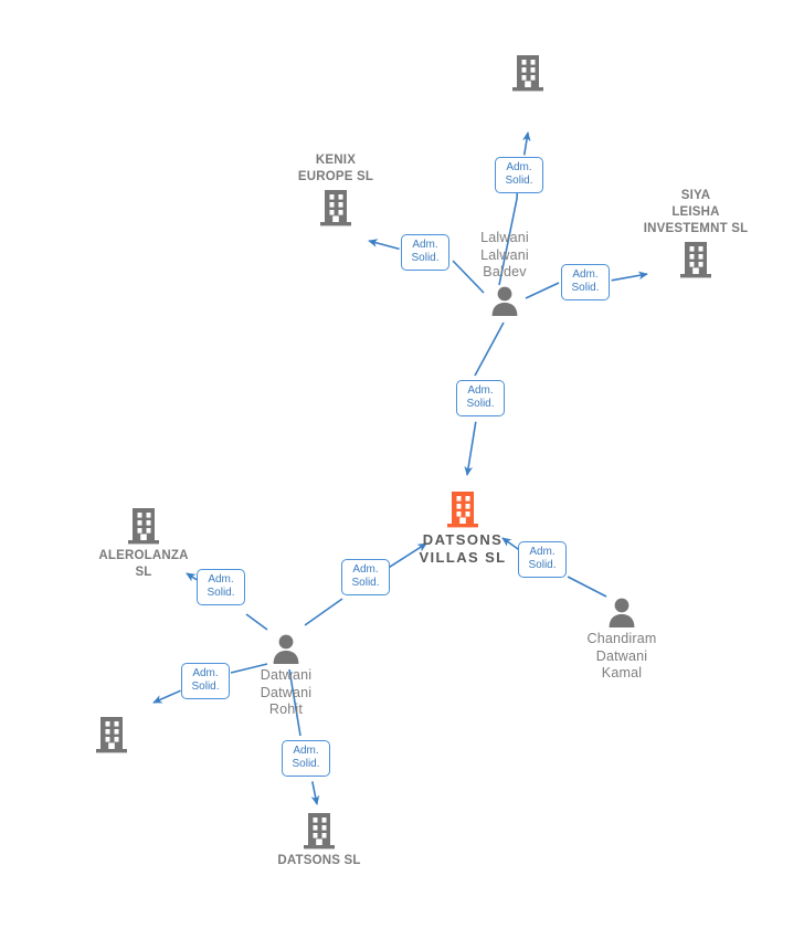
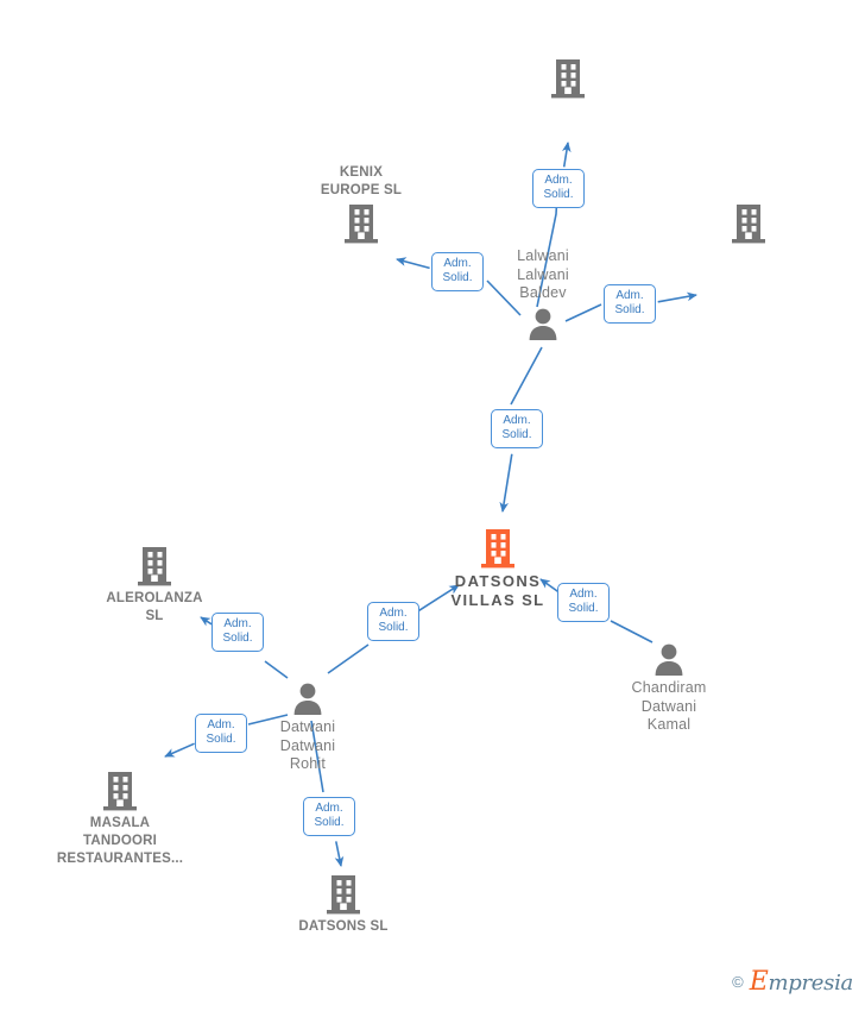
  KENIX
  EUROPE SL
- SIYA
- LEISHA
- INVESTEMNT SL
  Lalwani
  Lalwani
  Baldev
  DATSONS
  VILLAS SL
  ALEROLANZA
  SL
  Chandiram
  Datwani
  Kamal
  Datwani
  Datwani
  Rohit
+ MASALA
+ TANDOORI
+ RESTAURANTES...
  DATSONS SL
  Adm.
  Solid.
  Adm.
  Solid.
  Adm.
  Solid.
  Adm.
  Solid.
  Adm.
  Solid.
  Adm.
  Solid.
  Adm.
  Solid.
  Adm.
  Solid.
  Adm.
  Solid.
+ ©
+ Empresia
